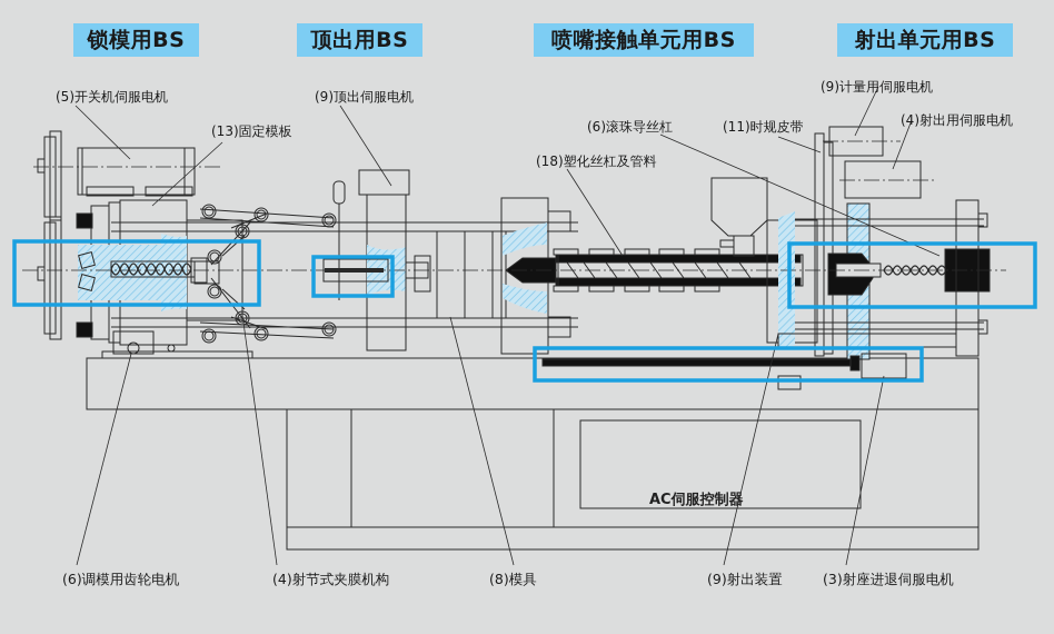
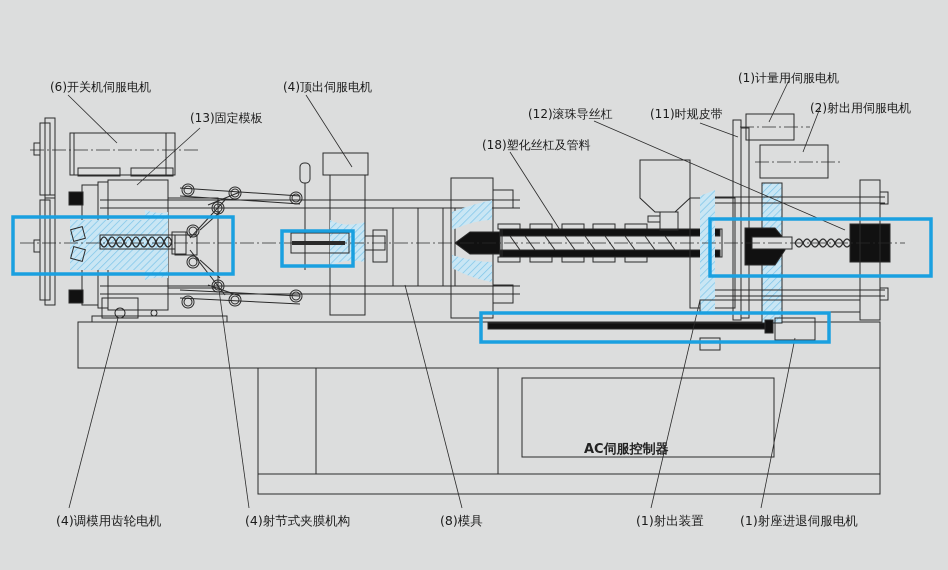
- 锁模用BS
- 顶出用BS
- 喷嘴接触单元用BS
- 射出单元用BS
- (5)开关机伺服电机
+ (6)开关机伺服电机
  (13)固定模板
- (9)顶出伺服电机
+ (4)顶出伺服电机
- (9)计量用伺服电机
+ (1)计量用伺服电机
- (4)射出用伺服电机
+ (2)射出用伺服电机
- (6)滚珠导丝杠
+ (12)滚珠导丝杠
  (11)时规皮带
  (18)塑化丝杠及管料
  AC伺服控制器
- (6)调模用齿轮电机
+ (4)调模用齿轮电机
  (4)射节式夹膜机构
  (8)模具
- (9)射出装置
+ (1)射出装置
- (3)射座进退伺服电机
+ (1)射座进退伺服电机
